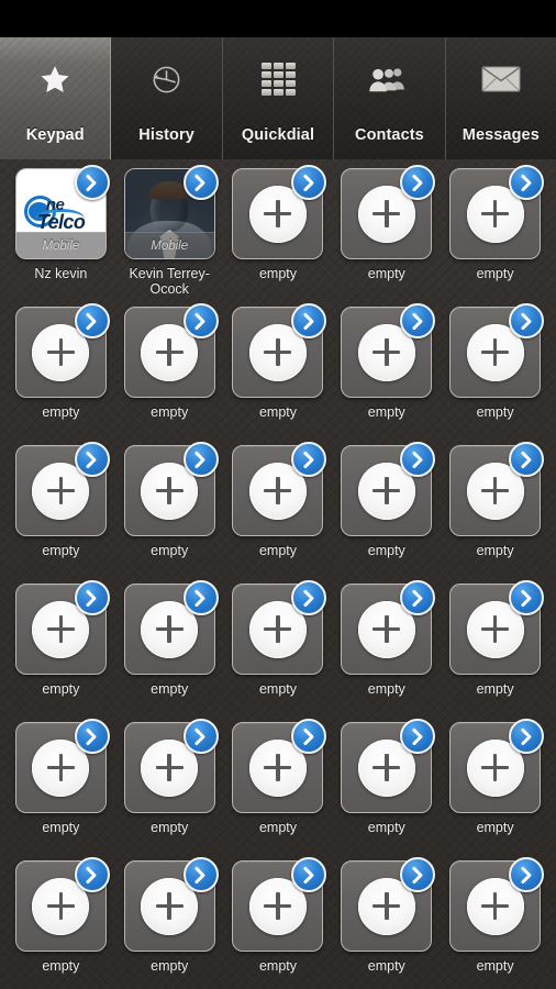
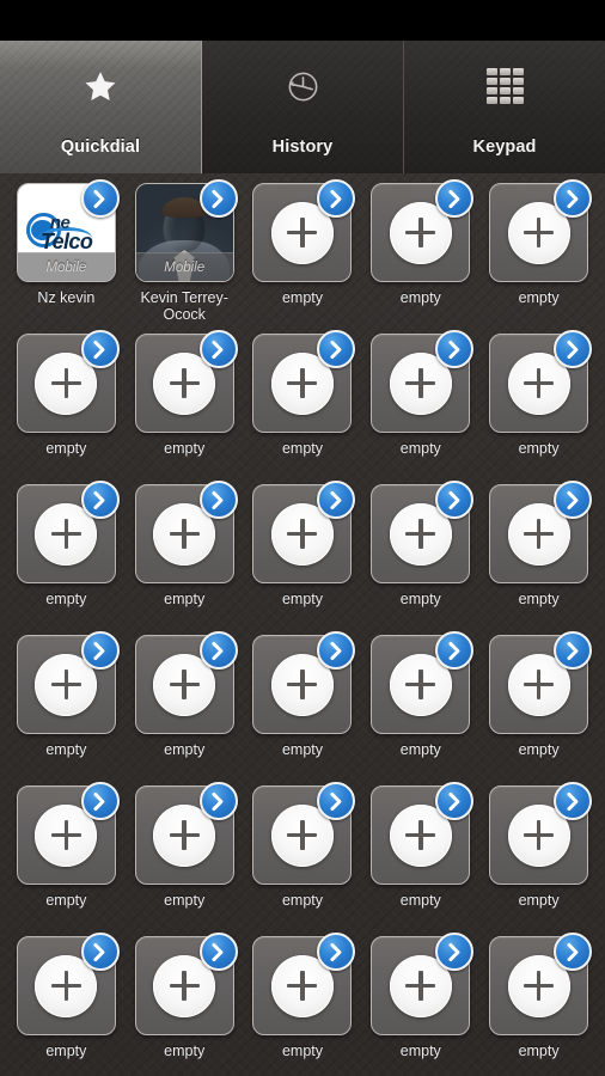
- Keypad
+ Quickdial
  History
- Quickdial
+ Keypad
- Contacts
- Messages
  ne
  Telco
  Mobile
  Nz kevin
  Mobile
  Kevin Terrey-Ocock
  empty
  empty
  empty
  empty
  empty
  empty
  empty
  empty
  empty
  empty
  empty
  empty
  empty
  empty
  empty
  empty
  empty
  empty
  empty
  empty
  empty
  empty
  empty
  empty
  empty
  empty
  empty
  empty
